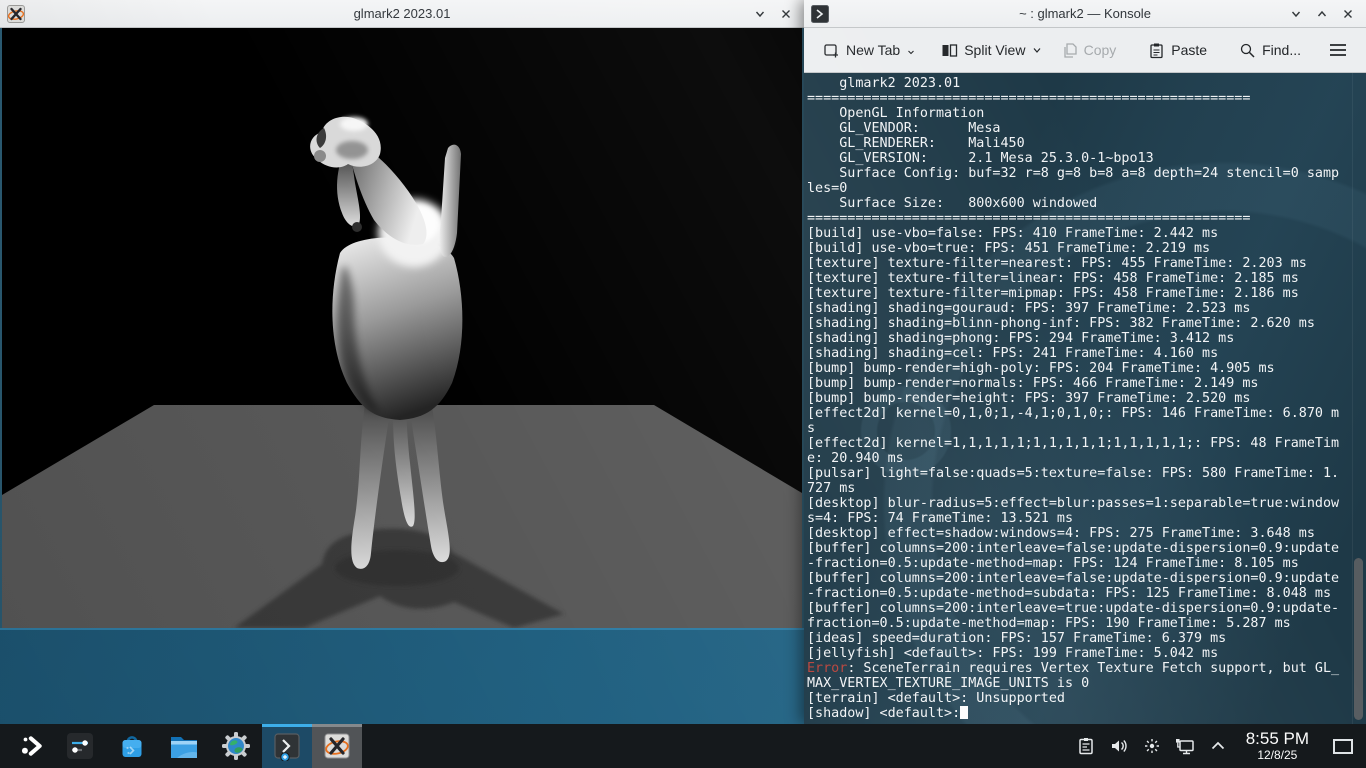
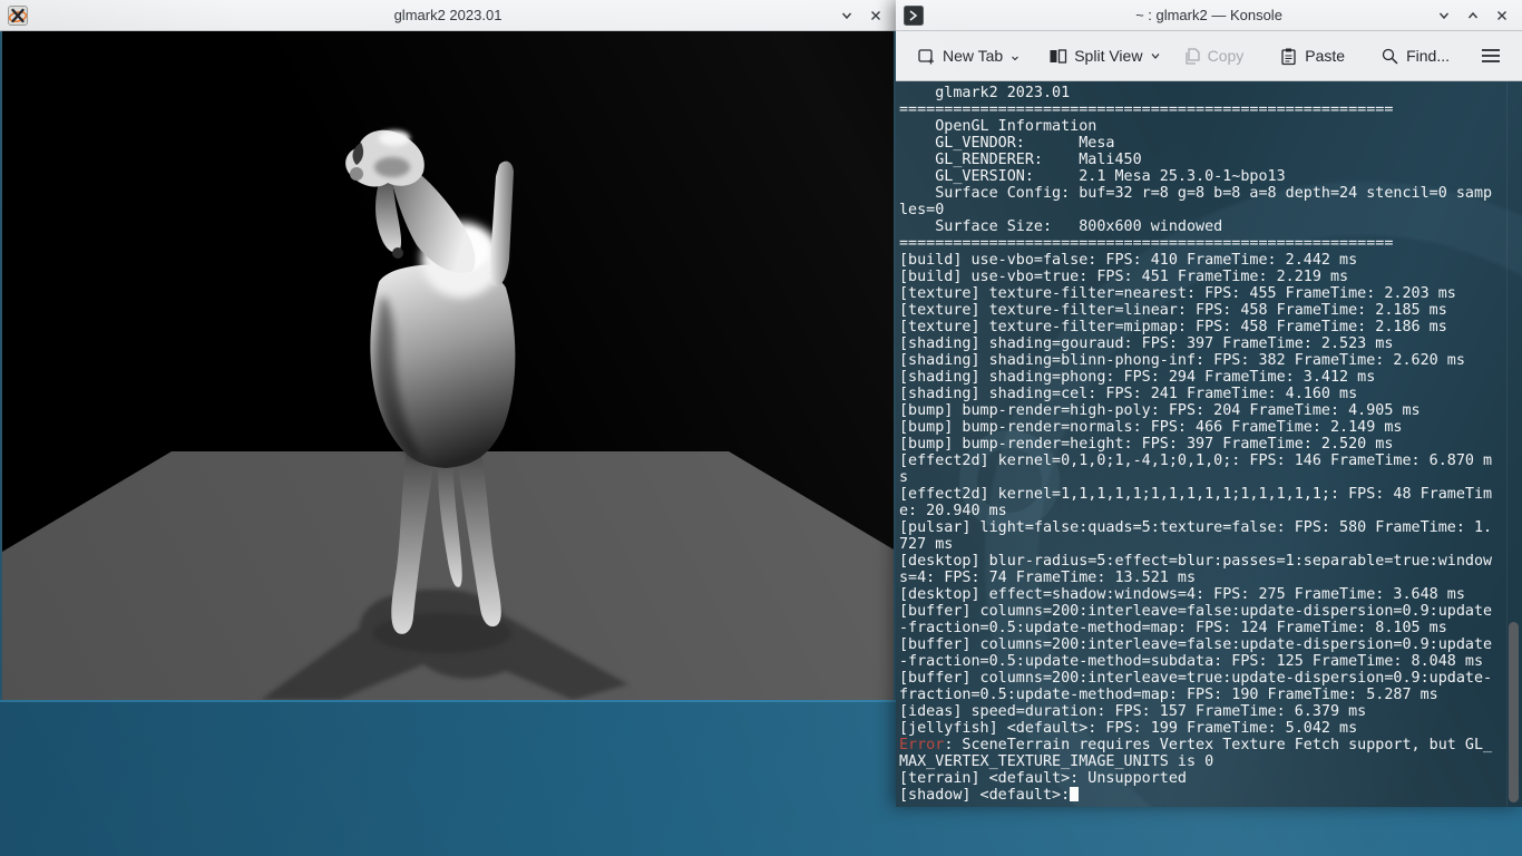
- 8:55 PM
- 12/8/25
